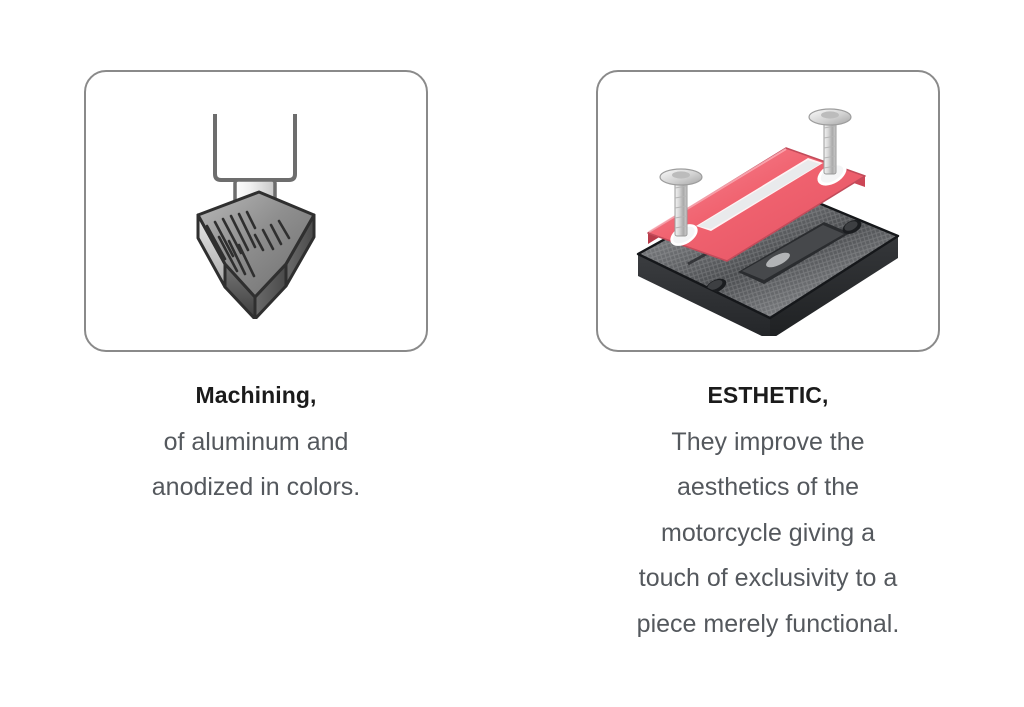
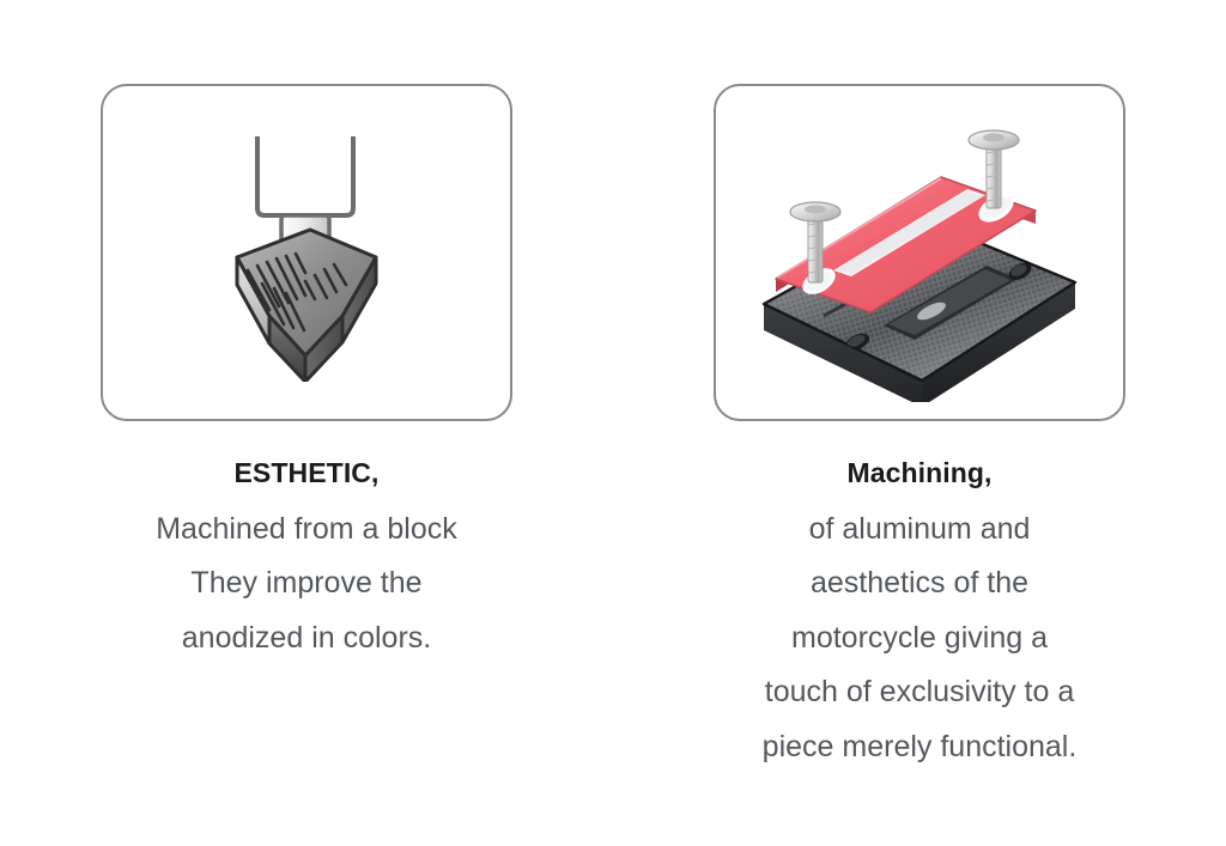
- Machining,
+ ESTHETIC,
+ Machined from a block
- of aluminum and
+ They improve the
  anodized in colors.
- ESTHETIC,
+ Machining,
- They improve the
+ of aluminum and
  aesthetics of the
  motorcycle giving a
  touch of exclusivity to a
  piece merely functional.
